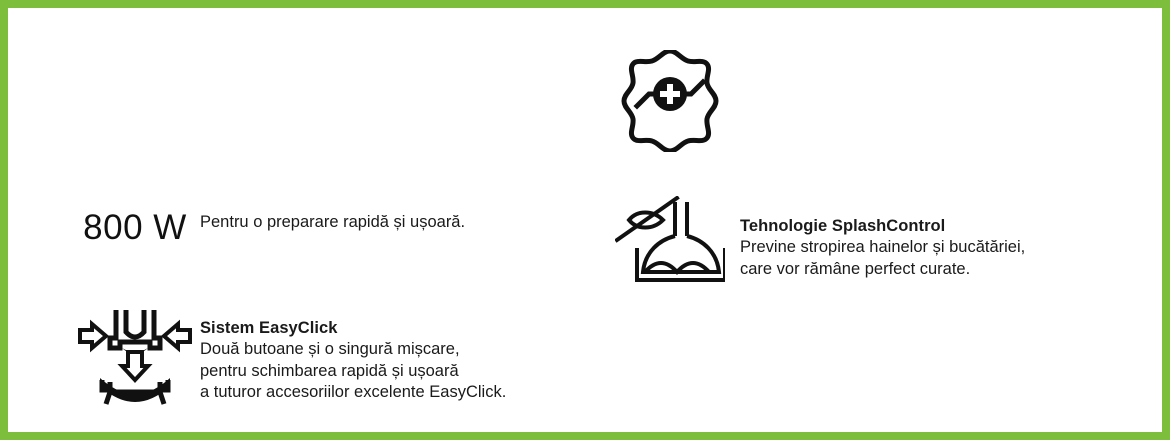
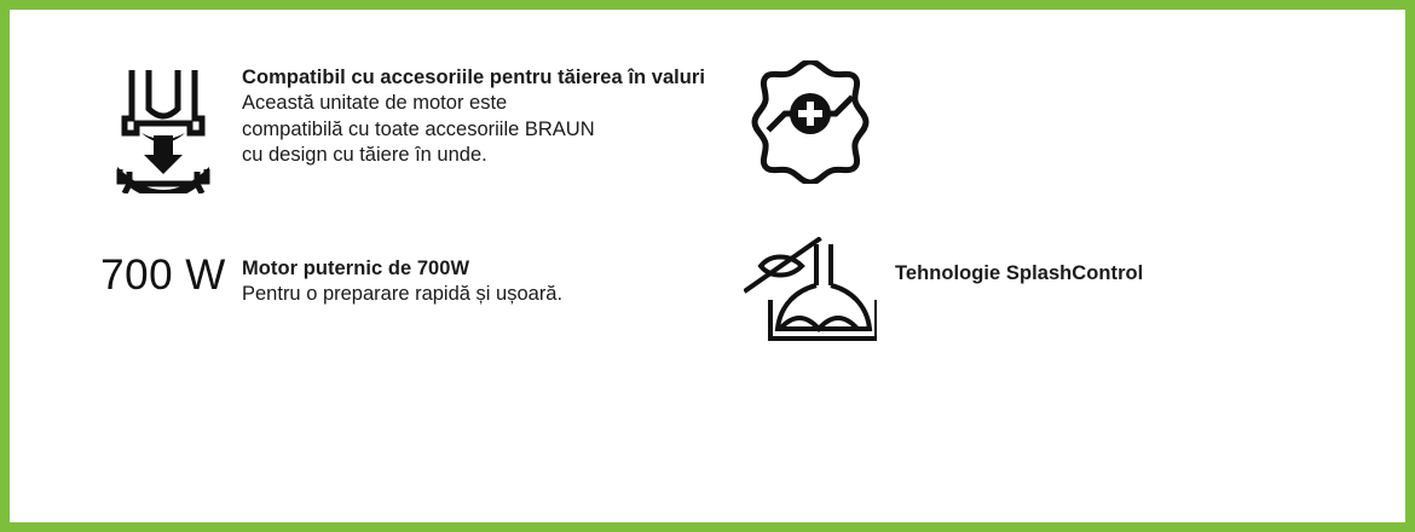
+ Compatibil cu accesoriile pentru tăierea în valuri
+ Această unitate de motor este
+ compatibilă cu toate accesoriile BRAUN
+ cu design cu tăiere în unde.
- 800 W
+ 700 W
+ Motor puternic de 700W
  Pentru o preparare rapidă și ușoară.
  Tehnologie SplashControl
- Previne stropirea hainelor și bucătăriei,
- care vor rămâne perfect curate.
- Sistem EasyClick
- Două butoane și o singură mișcare,
- pentru schimbarea rapidă și ușoară
- a tuturor accesoriilor excelente EasyClick.
